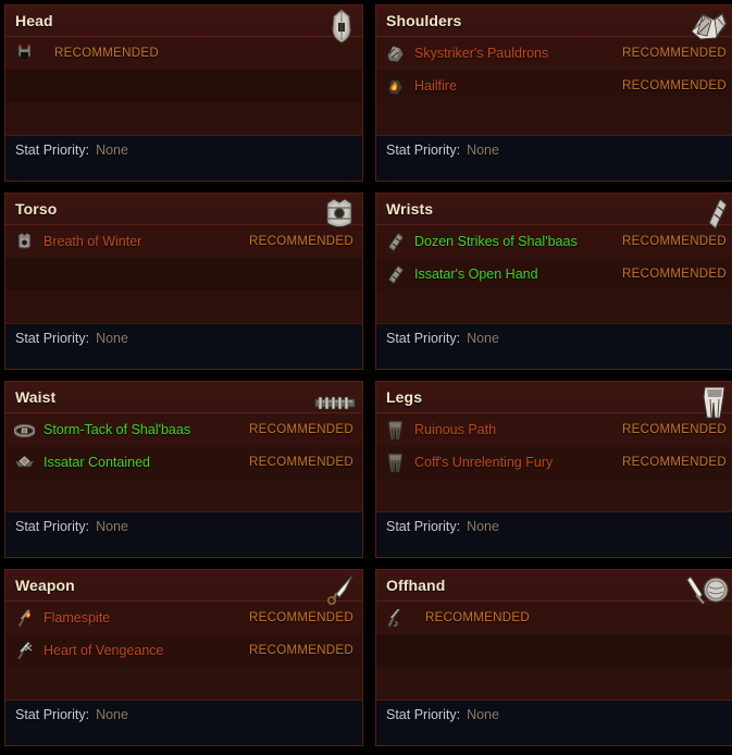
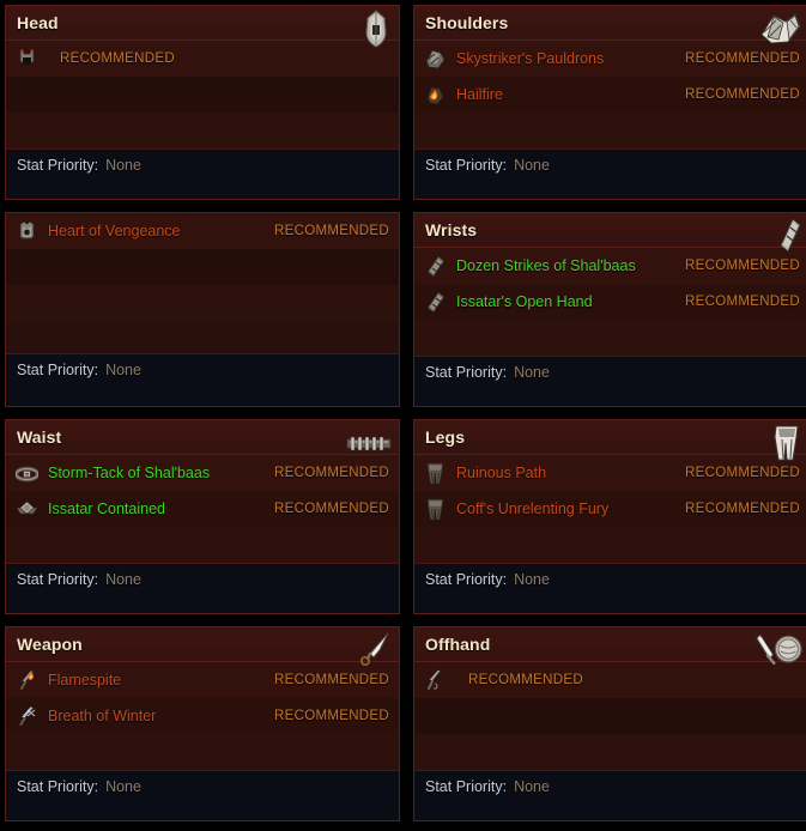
  Head
  RECOMMENDED
  Stat Priority:
  None
  Shoulders
  Skystriker's Pauldrons
  RECOMMENDED
  Hailfire
  RECOMMENDED
  Stat Priority:
  None
- Torso
- Breath of Winter
+ Heart of Vengeance
  RECOMMENDED
  Stat Priority:
  None
  Wrists
  Dozen Strikes of Shal'baas
  RECOMMENDED
  Issatar's Open Hand
  RECOMMENDED
  Stat Priority:
  None
  Waist
  Storm-Tack of Shal'baas
  RECOMMENDED
  Issatar Contained
  RECOMMENDED
  Stat Priority:
  None
  Legs
  Ruinous Path
  RECOMMENDED
  Coff's Unrelenting Fury
  RECOMMENDED
  Stat Priority:
  None
  Weapon
  Flamespite
  RECOMMENDED
- Heart of Vengeance
+ Breath of Winter
  RECOMMENDED
  Stat Priority:
  None
  Offhand
  RECOMMENDED
  Stat Priority:
  None
